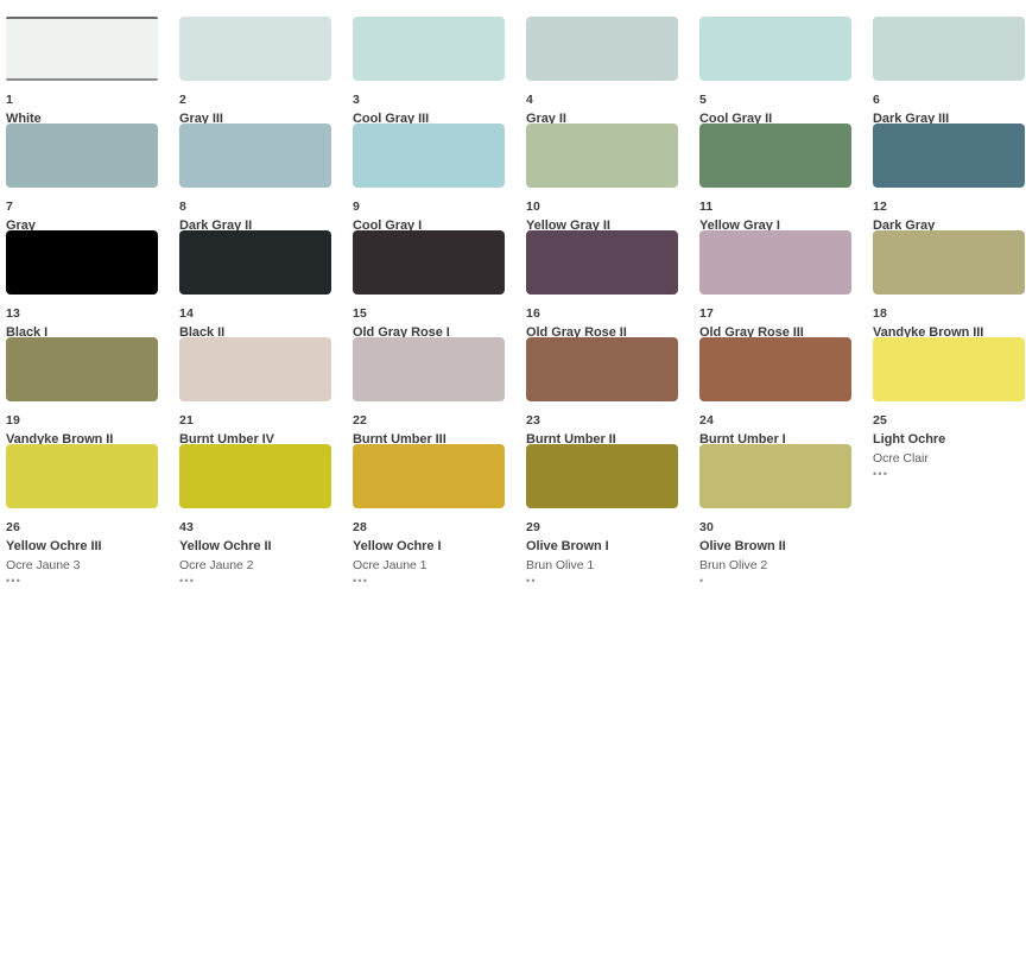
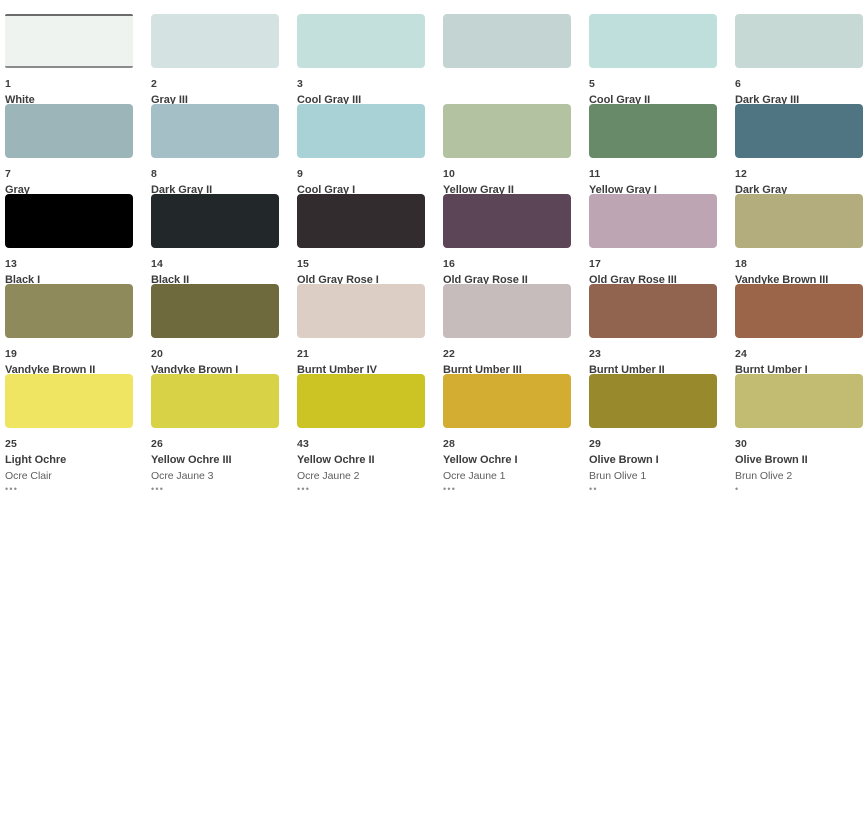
  1
  White
  2
  Gray III
  3
  Cool Gray III
- 4
- Gray II
  5
  Cool Gray II
  6
  Dark Gray III
  7
  Gray
  8
  Dark Gray II
  9
  Cool Gray I
  10
  Yellow Gray II
  11
  Yellow Gray I
  12
  Dark Gray
  13
  Black I
  14
  Black II
  15
  Old Gray Rose I
  16
  Old Gray Rose II
  17
  Old Gray Rose III
  18
  Vandyke Brown III
  19
  Vandyke Brown II
+ 20
+ Vandyke Brown I
  21
  Burnt Umber IV
  22
  Burnt Umber III
  23
  Burnt Umber II
  24
  Burnt Umber I
  25
  Light Ochre
  Ocre Clair
  •••
  26
  Yellow Ochre III
  Ocre Jaune 3
  •••
  43
  Yellow Ochre II
  Ocre Jaune 2
  •••
  28
  Yellow Ochre I
  Ocre Jaune 1
  •••
  29
  Olive Brown I
  Brun Olive 1
  ••
  30
  Olive Brown II
  Brun Olive 2
  •
